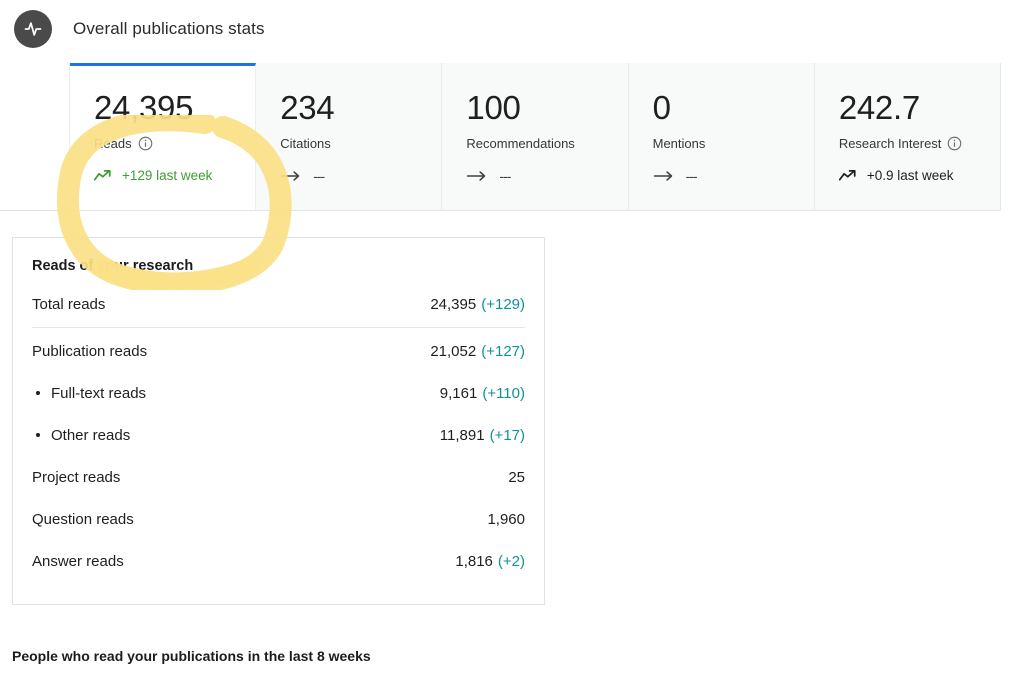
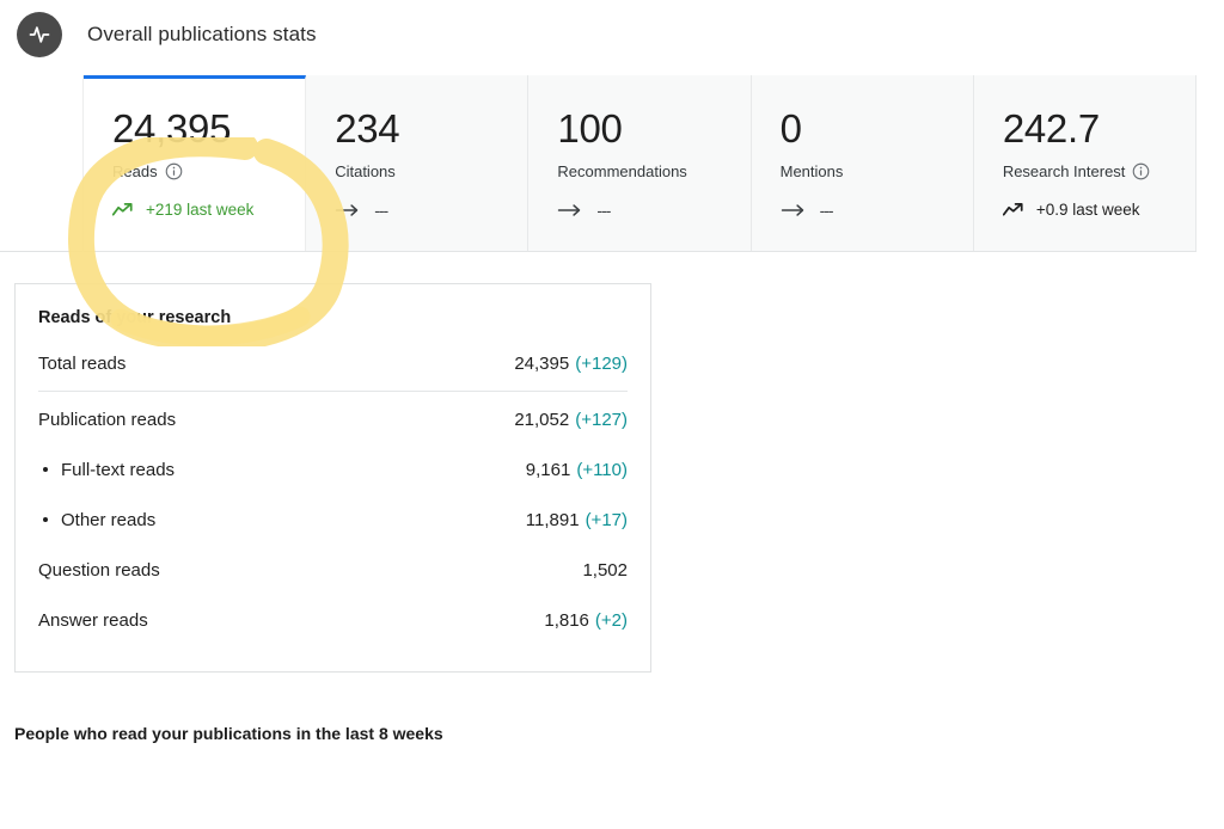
  Overall publications stats
  24,395
- +129 last week
+ +219 last week
  234
  Citations
  ---
  100
  Recommendations
  ---
  0
  Mentions
  ---
  242.7
  Research Interest
  +0.9 last week
  Total reads
  24,395
  (+129)
  Publication reads
  21,052
  (+127)
  Full-text reads
  9,161
  (+110)
  Other reads
  11,891
  (+17)
- Project reads
- 25
  Question reads
- 1,960
+ 1,502
  Answer reads
  1,816
  (+2)
  People who read your publications in the last 8 weeks
